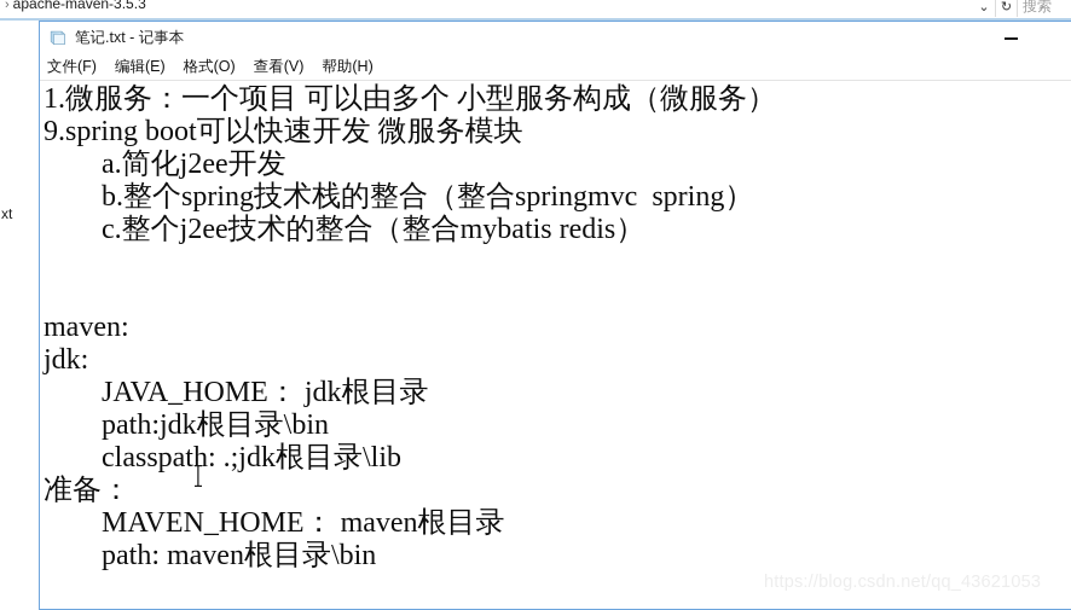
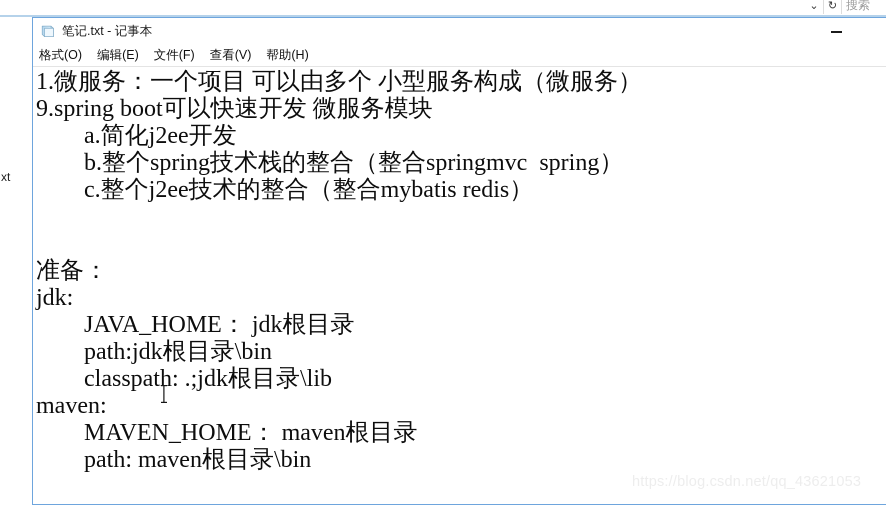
- › apache-maven-3.5.3
  ⌄
  ↻
  搜索
  xt
  笔记.txt - 记事本
- 文件(F)
+ 格式(O)
  编辑(E)
- 格式(O)
+ 文件(F)
  查看(V)
  帮助(H)
  1.微服务：一个项目 可以由多个 小型服务构成（微服务）
  9.spring boot可以快速开发 微服务模块
  a.简化j2ee开发
  b.整个spring技术栈的整合（整合springmvc spring）
  c.整个j2ee技术的整合（整合mybatis redis）
- maven:
+ 准备：
  jdk:
  JAVA_HOME： jdk根目录
  path:jdk根目录\bin
  classpath: .;jdk根目录\lib
- 准备：
+ maven:
  MAVEN_HOME： maven根目录
  path: maven根目录\bin
